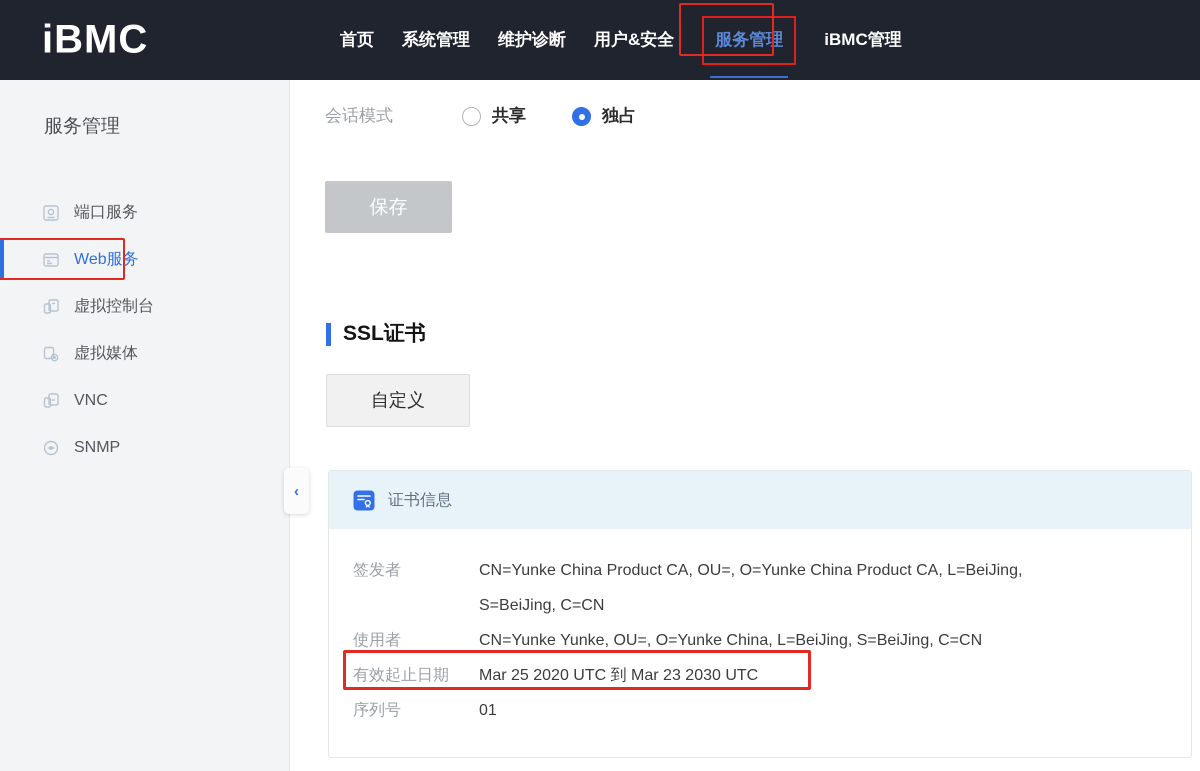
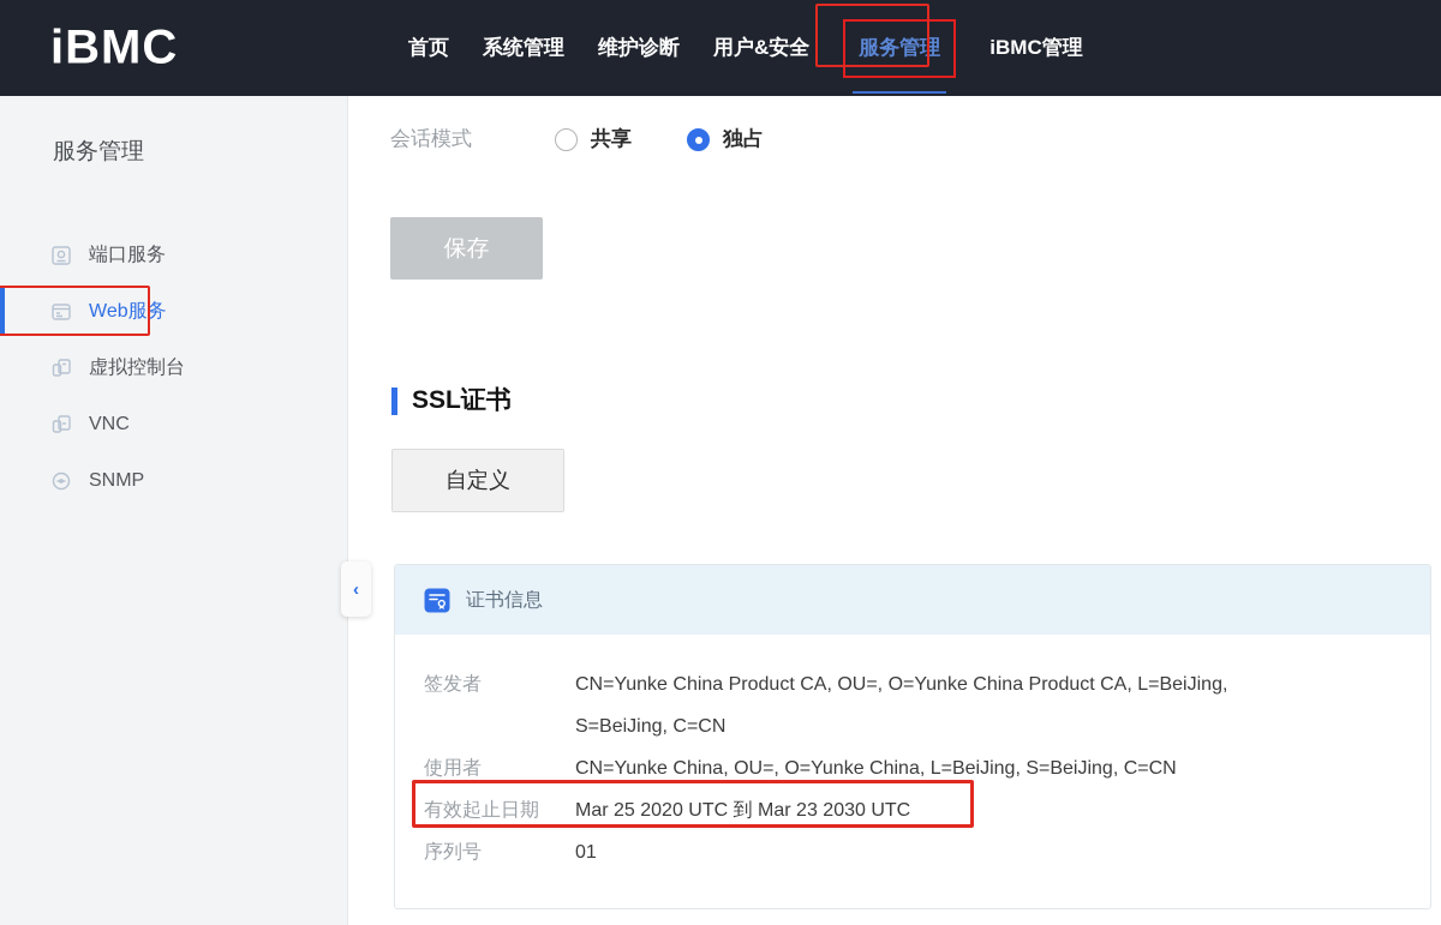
  iBMC
  首页
  系统管理
  维护诊断
  用户&安全
  服务管理
  iBMC管理
  服务管理
  端口服务
  Web服务
  虚拟控制台
- 虚拟媒体
  VNC
  SNMP
  会话模式
  共享
  独占
  保存
  SSL证书
  自定义
  ‹
  证书信息
  签发者
  CN=Yunke China Product CA, OU=, O=Yunke China Product CA, L=BeiJing,
  S=BeiJing, C=CN
  使用者
- CN=Yunke Yunke, OU=, O=Yunke China, L=BeiJing, S=BeiJing, C=CN
+ CN=Yunke China, OU=, O=Yunke China, L=BeiJing, S=BeiJing, C=CN
  有效起止日期
  Mar 25 2020 UTC 到 Mar 23 2030 UTC
  序列号
  01
